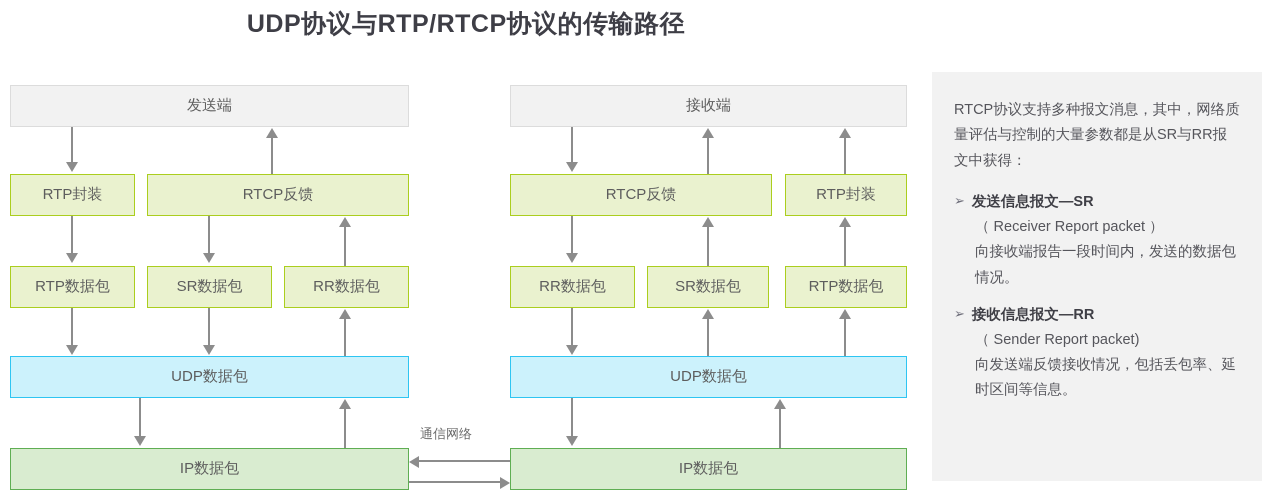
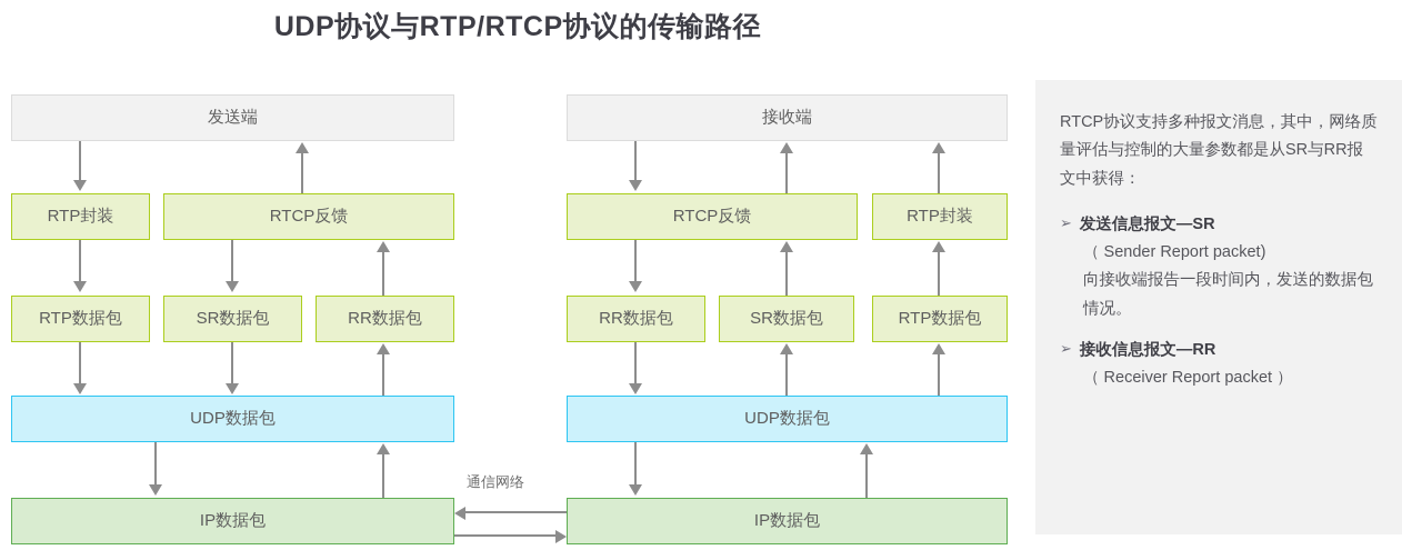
  UDP协议与RTP/RTCP协议的传输路径
  发送端
  RTP封装
  RTCP反馈
  RTP数据包
  SR数据包
  RR数据包
  UDP数据包
  IP数据包
  通信网络
  接收端
  RTCP反馈
  RTP封装
  RR数据包
  SR数据包
  RTP数据包
  UDP数据包
  IP数据包
  RTCP协议支持多种报文消息，其中，网络质量评估与控制的大量参数都是从SR与RR报文中获得：
  ➢
  发送信息报文—SR
- （ Receiver Report packet ）
+ （ Sender Report packet)
  向接收端报告一段时间内，发送的数据包情况。
  ➢
  接收信息报文—RR
- （ Sender Report packet)
+ （ Receiver Report packet ）
- 向发送端反馈接收情况，包括丢包率、延时区间等信息。
